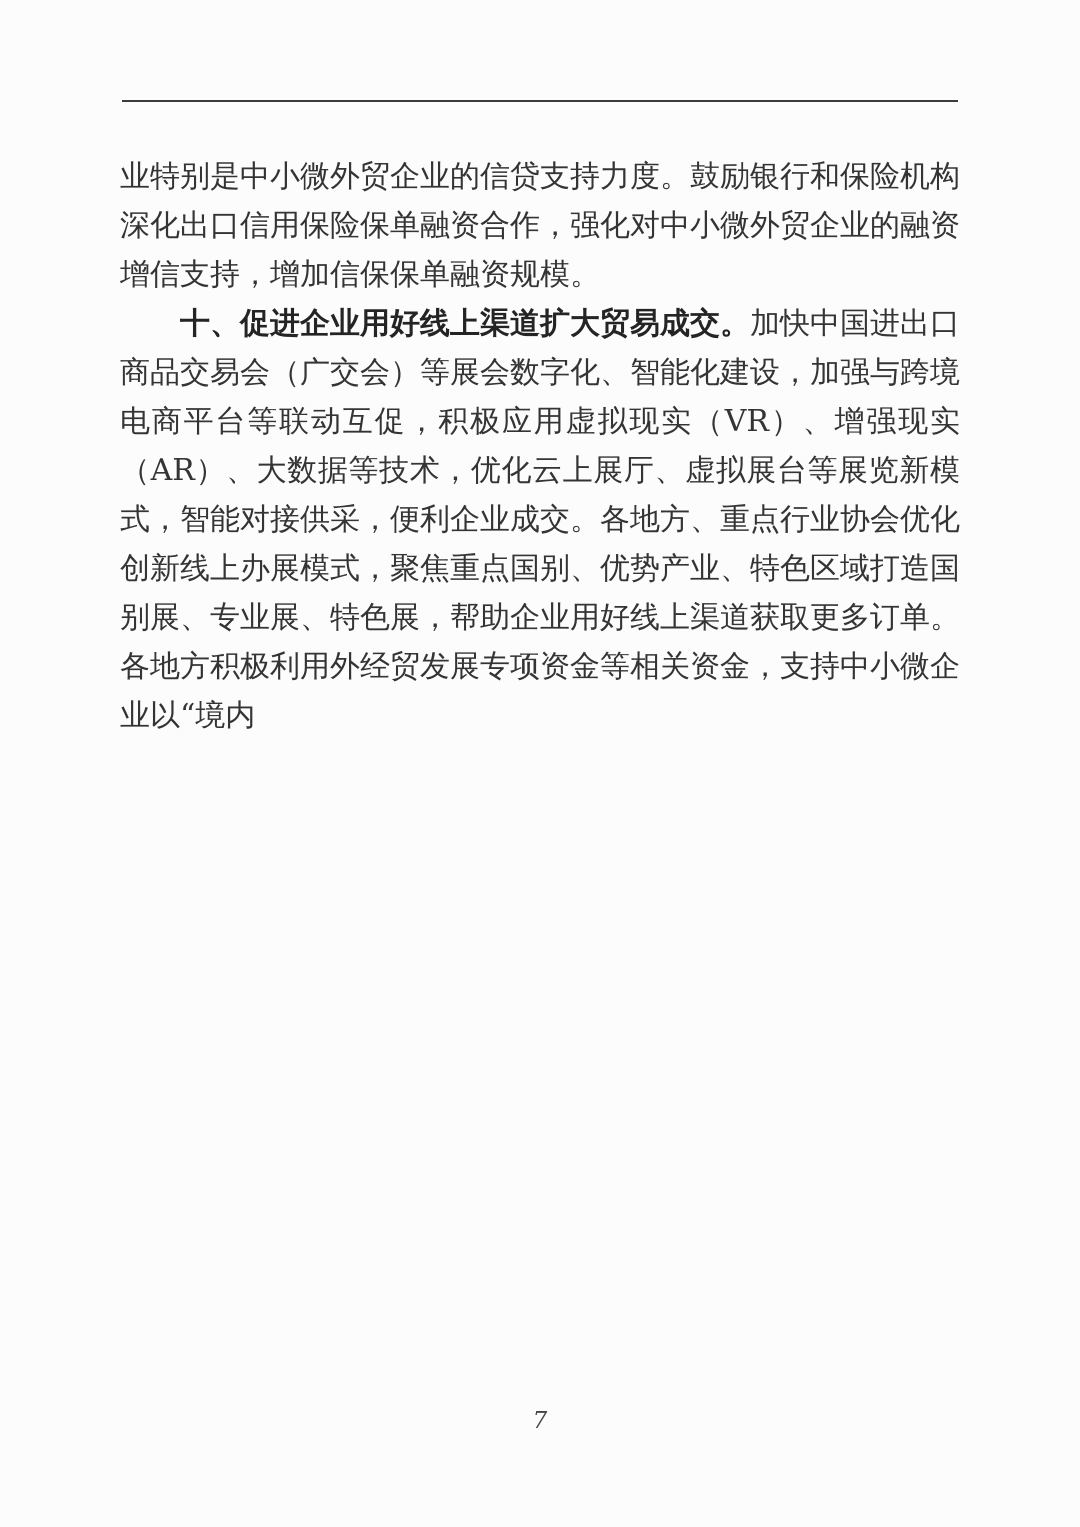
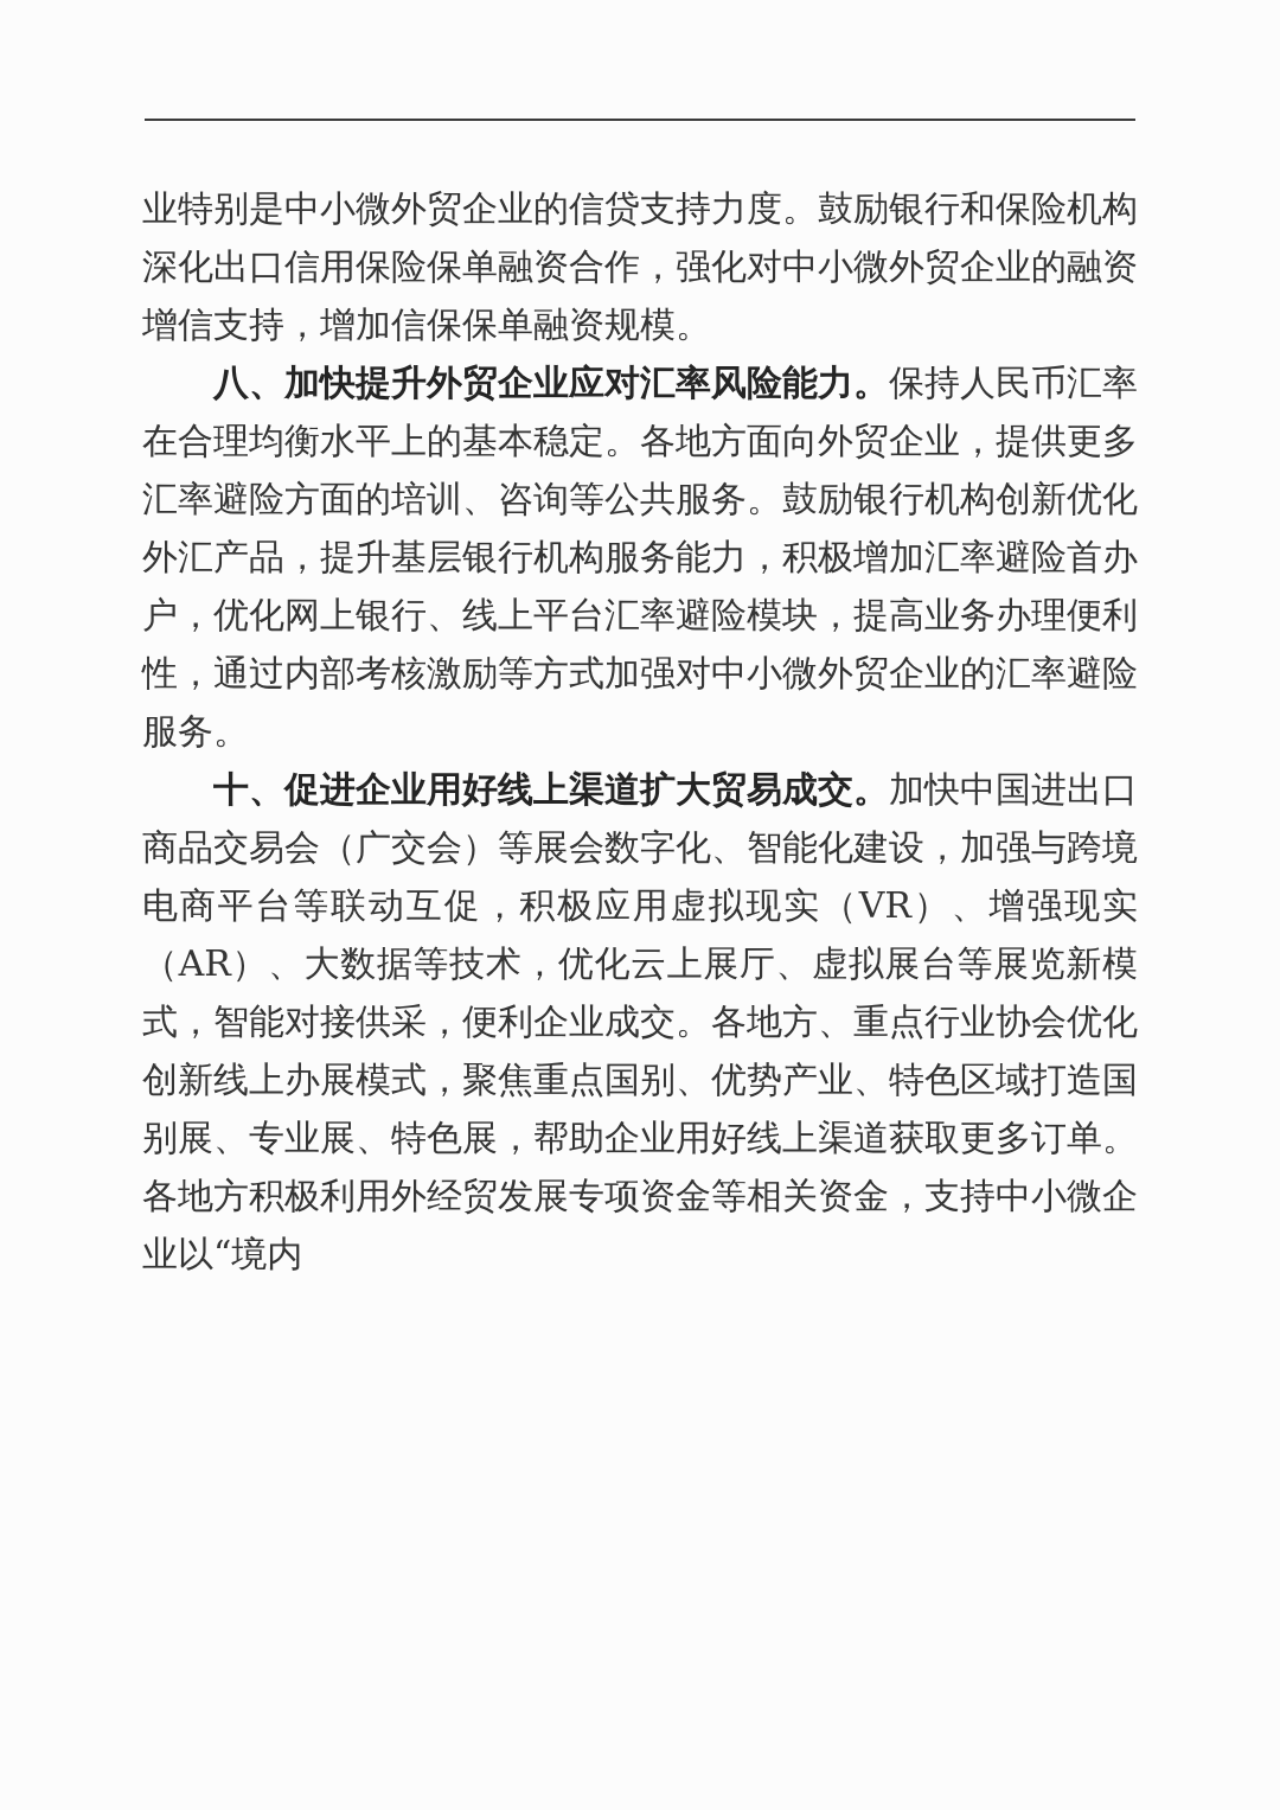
  业特别是中小微外贸企业的信贷支持力度。鼓励银行和保险机构深化出口信用保险保单融资合作，强化对中小微外贸企业的融资增信支持，增加信保保单融资规模。
+ 八、加快提升外贸企业应对汇率风险能力。保持人民币汇率在合理均衡水平上的基本稳定。各地方面向外贸企业，提供更多汇率避险方面的培训、咨询等公共服务。鼓励银行机构创新优化外汇产品，提升基层银行机构服务能力，积极增加汇率避险首办户，优化网上银行、线上平台汇率避险模块，提高业务办理便利性，通过内部考核激励等方式加强对中小微外贸企业的汇率避险服务。
  十、促进企业用好线上渠道扩大贸易成交。加快中国进出口商品交易会（广交会）等展会数字化、智能化建设，加强与跨境电商平台等联动互促，积极应用虚拟现实（VR）、增强现实（AR）、大数据等技术，优化云上展厅、虚拟展台等展览新模式，智能对接供采，便利企业成交。各地方、重点行业协会优化创新线上办展模式，聚焦重点国别、优势产业、特色区域打造国别展、专业展、特色展，帮助企业用好线上渠道获取更多订单。各地方积极利用外经贸发展专项资金等相关资金，支持中小微企业以“境内
- 7
